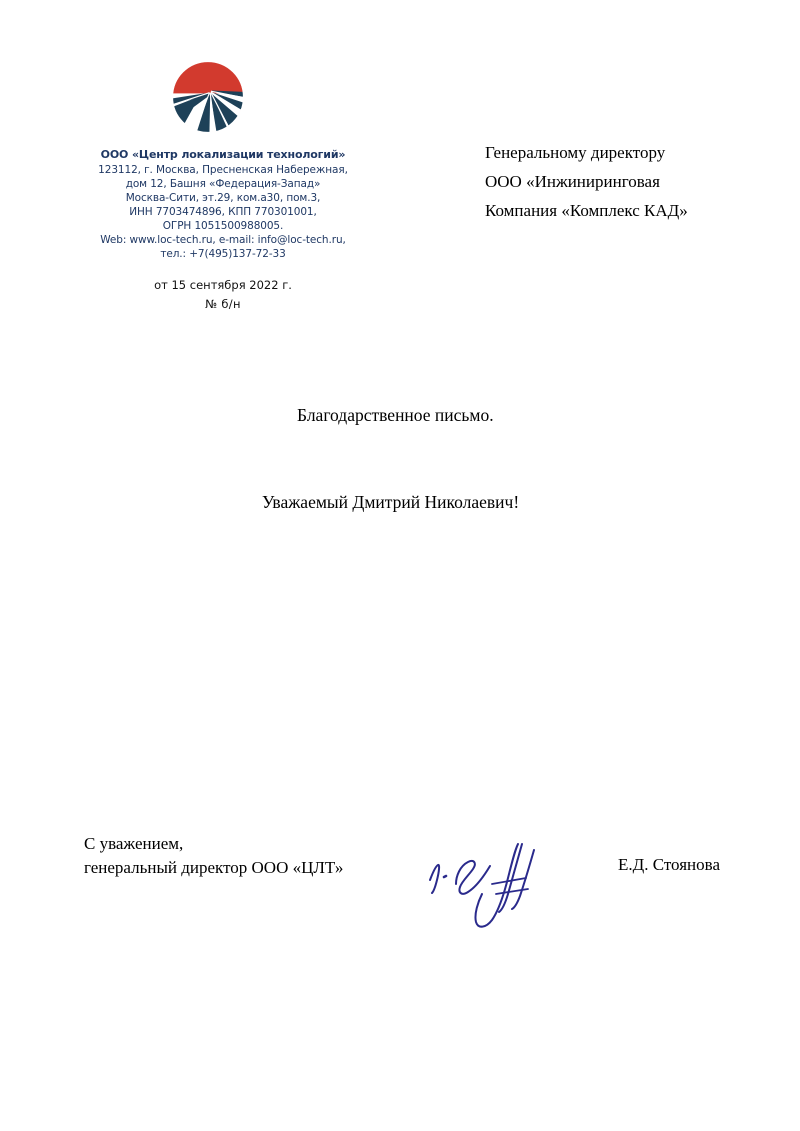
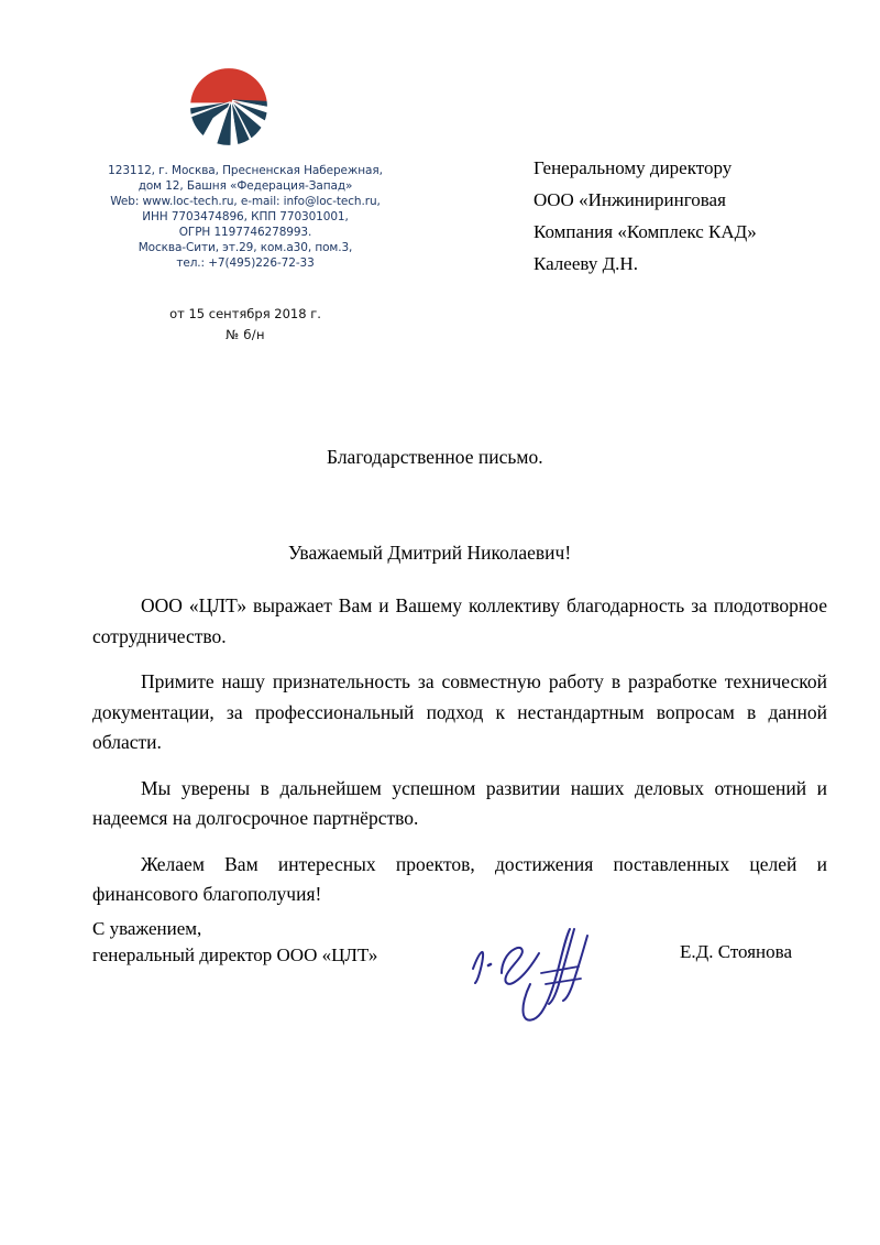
- ООО «Центр локализации технологий»
  123112, г. Москва, Пресненская Набережная,
  дом 12, Башня «Федерация-Запад»
- Москва-Сити, эт.29, ком.а30, пом.3,
+ Web: www.loc-tech.ru, e-mail: info@loc-tech.ru,
  ИНН 7703474896, КПП 770301001,
- ОГРН 1051500988005.
+ ОГРН 1197746278993.
- Web: www.loc-tech.ru, e-mail: info@loc-tech.ru,
+ Москва-Сити, эт.29, ком.а30, пом.3,
- тел.: +7(495)137-72-33
+ тел.: +7(495)226-72-33
- от 15 сентября 2022 г.
+ от 15 сентября 2018 г.
  № б/н
  Генеральному директору
  ООО «Инжиниринговая
  Компания «Комплекс КАД»
+ Калееву Д.Н.
  Благодарственное письмо.
  Уважаемый Дмитрий Николаевич!
+ ООО «ЦЛТ» выражает Вам и Вашему коллективу благодарность за плодотворное сотрудничество.
+ Примите нашу признательность за совместную работу в разработке технической документации, за профессиональный подход к нестандартным вопросам в данной области.
+ Мы уверены в дальнейшем успешном развитии наших деловых отношений и надеемся на долгосрочное партнёрство.
+ Желаем Вам интересных проектов, достижения поставленных целей и финансового благополучия!
  С уважением,
  генеральный директор ООО «ЦЛТ»
  Е.Д. Стоянова
